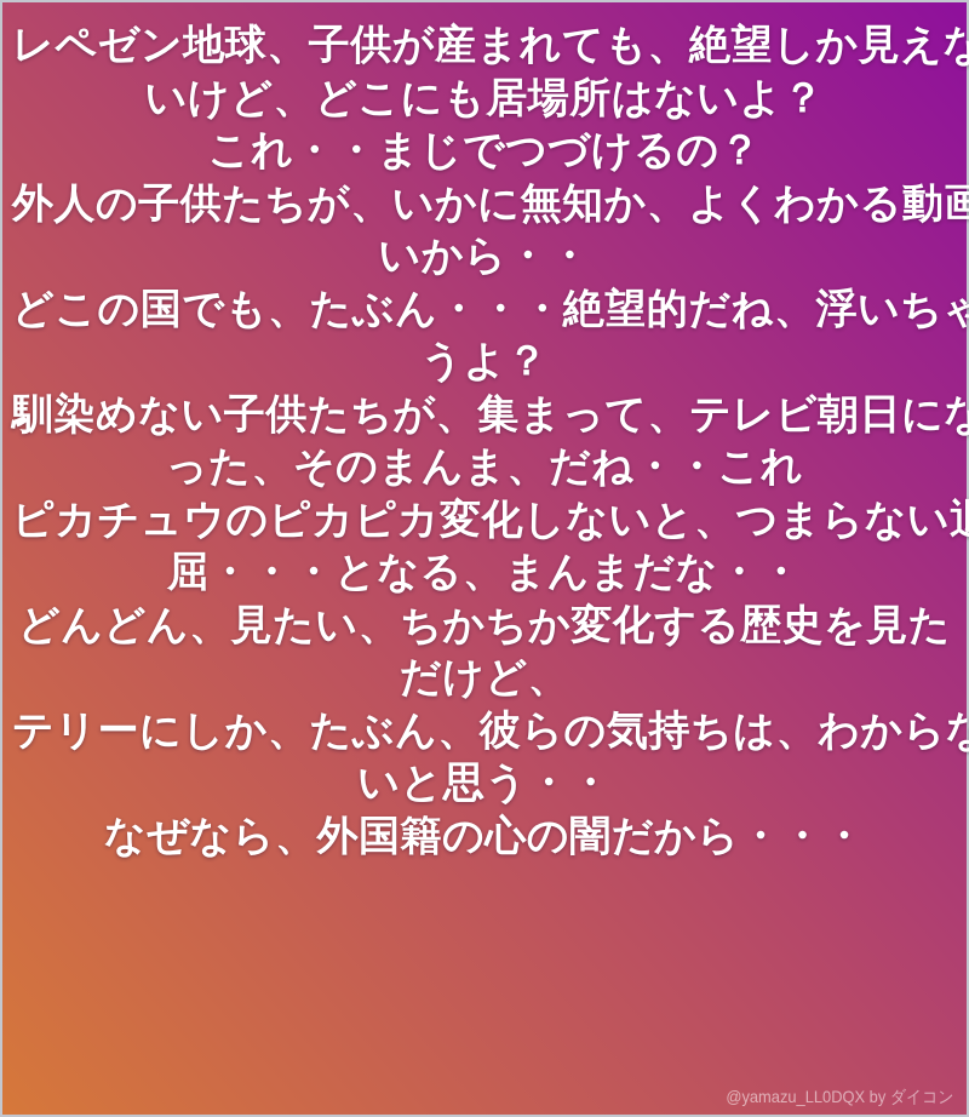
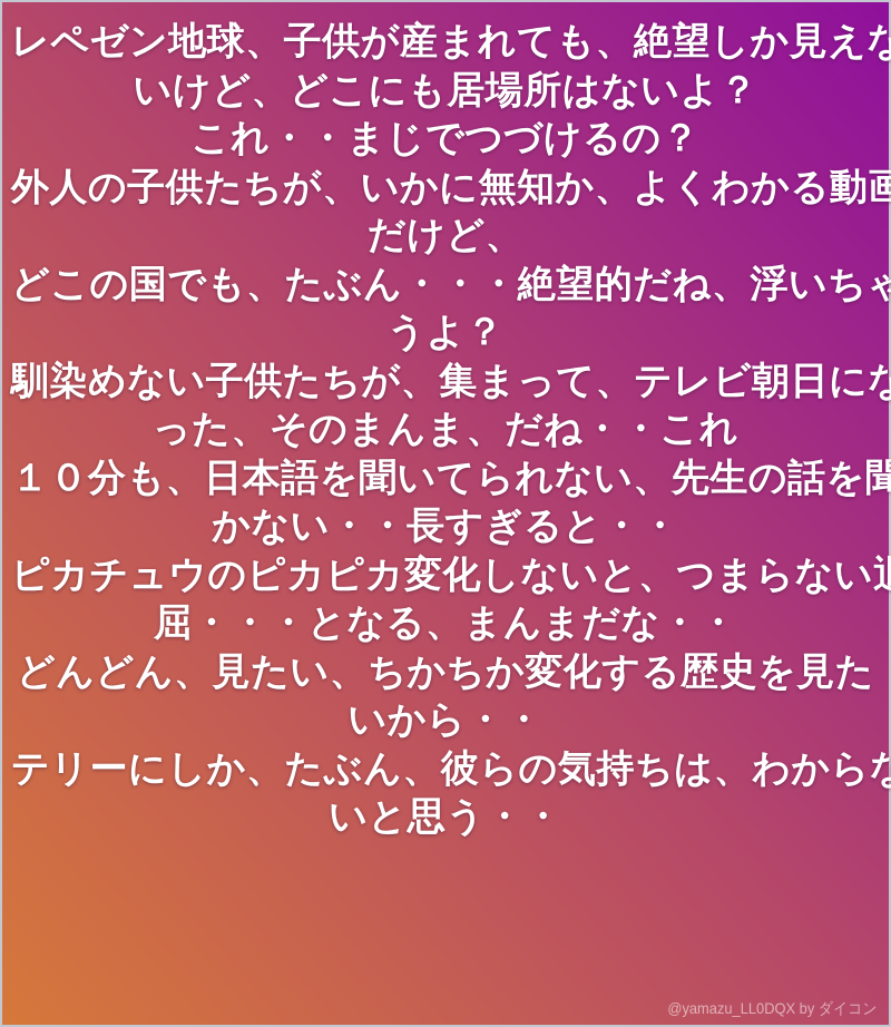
  レペゼン地球、子供が産まれても、絶望しか見えな
  いけど、どこにも居場所はないよ？
  これ・・まじでつづけるの？
  外人の子供たちが、いかに無知か、よくわかる動画
- いから・・
+ だけど、
  どこの国でも、たぶん・・・絶望的だね、浮いちゃ
  うよ？
  馴染めない子供たちが、集まって、テレビ朝日にな
  った、そのまんま、だね・・これ
+ １０分も、日本語を聞いてられない、先生の話を聞
+ かない・・長すぎると・・
  ピカチュウのピカピカ変化しないと、つまらない
  屈・・・となる、まんまだな・・
  どんどん、見たい、ちかちか変化する歴史を見た
- だけど、
+ いから・・
  テリーにしか、たぶん、彼らの気持ちは、わからな
  いと思う・・
- なぜなら、外国籍の心の闇だから・・・
  @yamazu_LL0DQX by ダイコン
